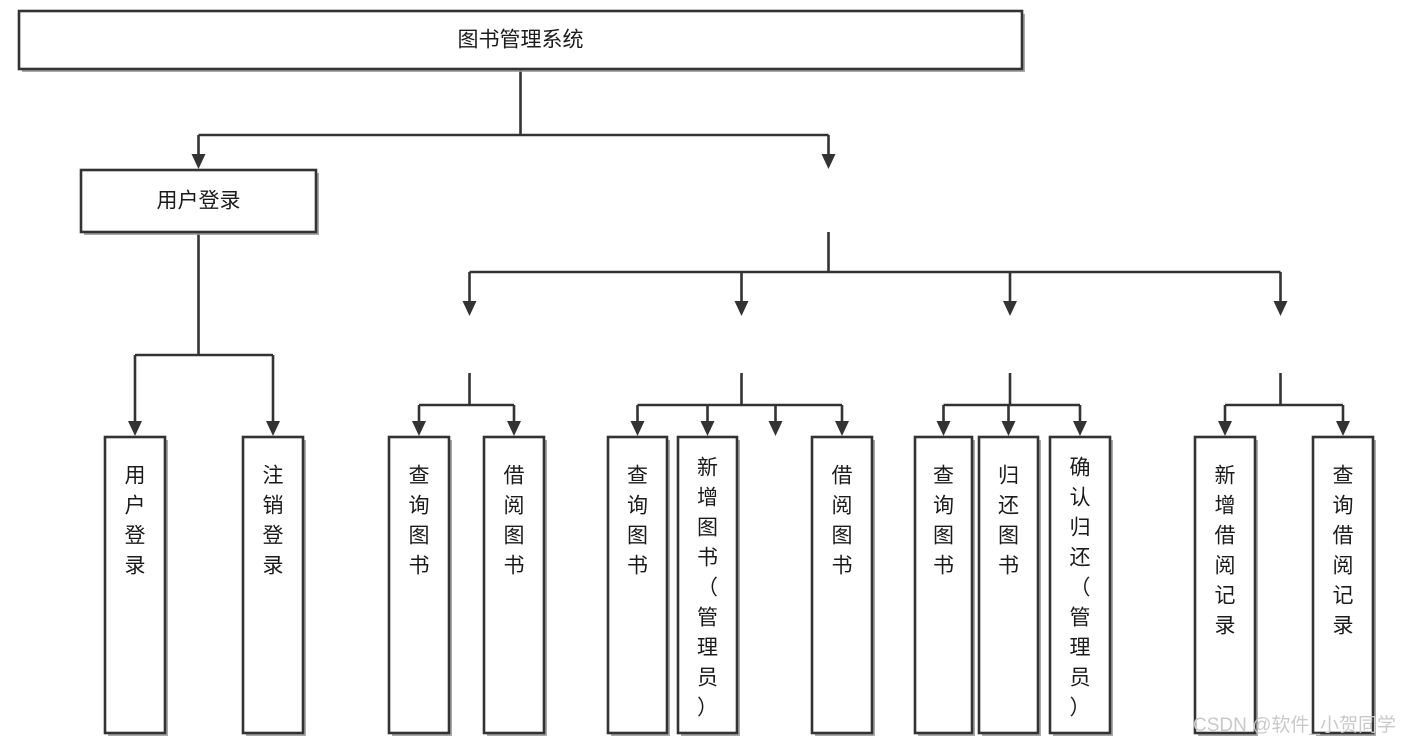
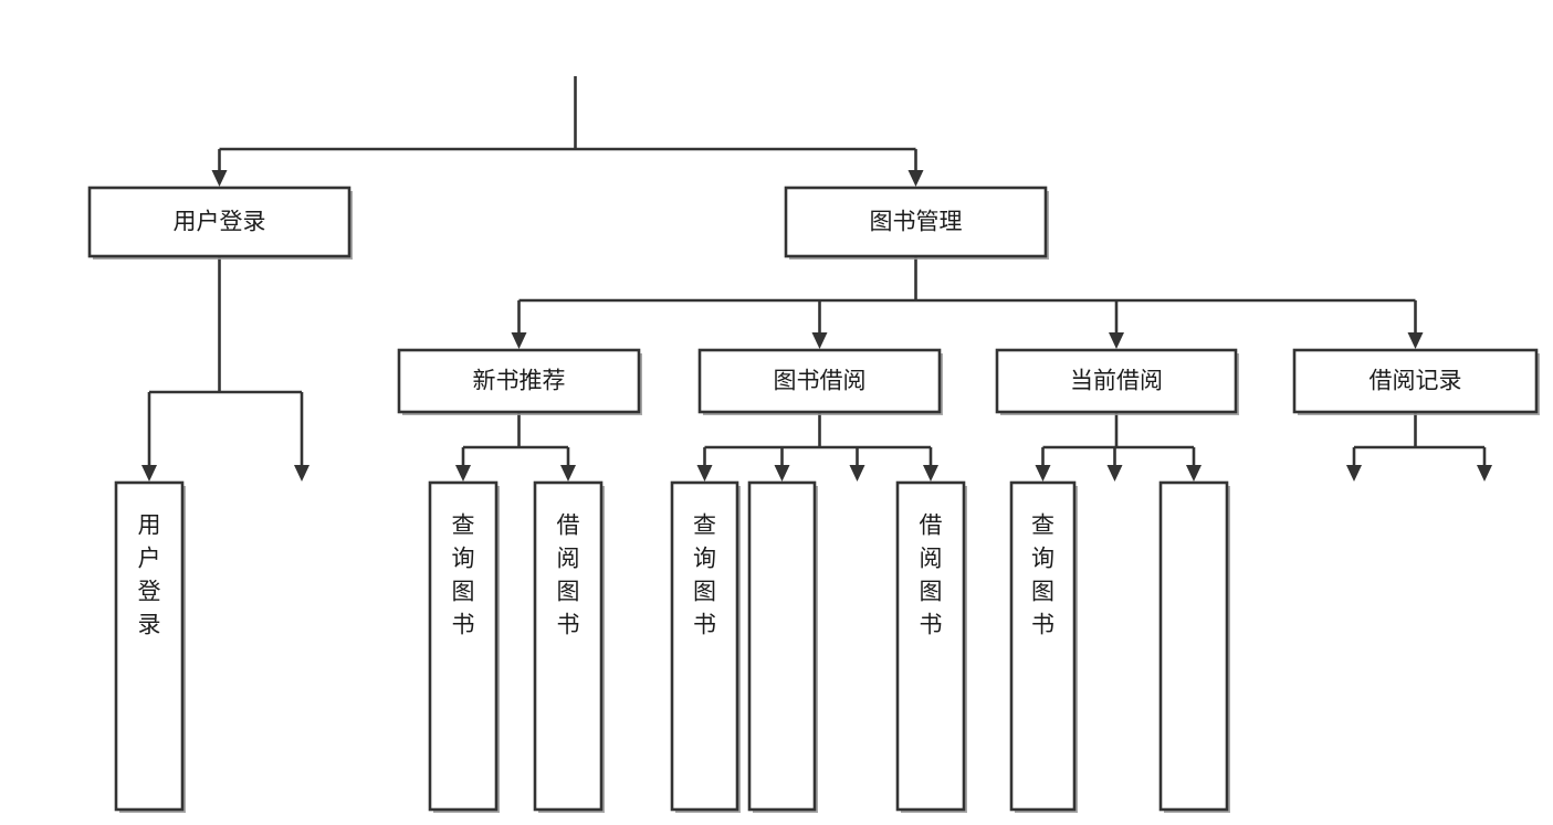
- 图书管理系统
  用户登录
+ 图书管理
+ 新书推荐
+ 图书借阅
+ 当前借阅
+ 借阅记录
  用户登录
- 注销登录
  查询图书
  借阅图书
  查询图书
- 新增图书（管理员）
  借阅图书
  查询图书
- 归还图书
- 确认归还（管理员）
- 新增借阅记录
- 查询借阅记录
- CSDN @软件_小贺同学
